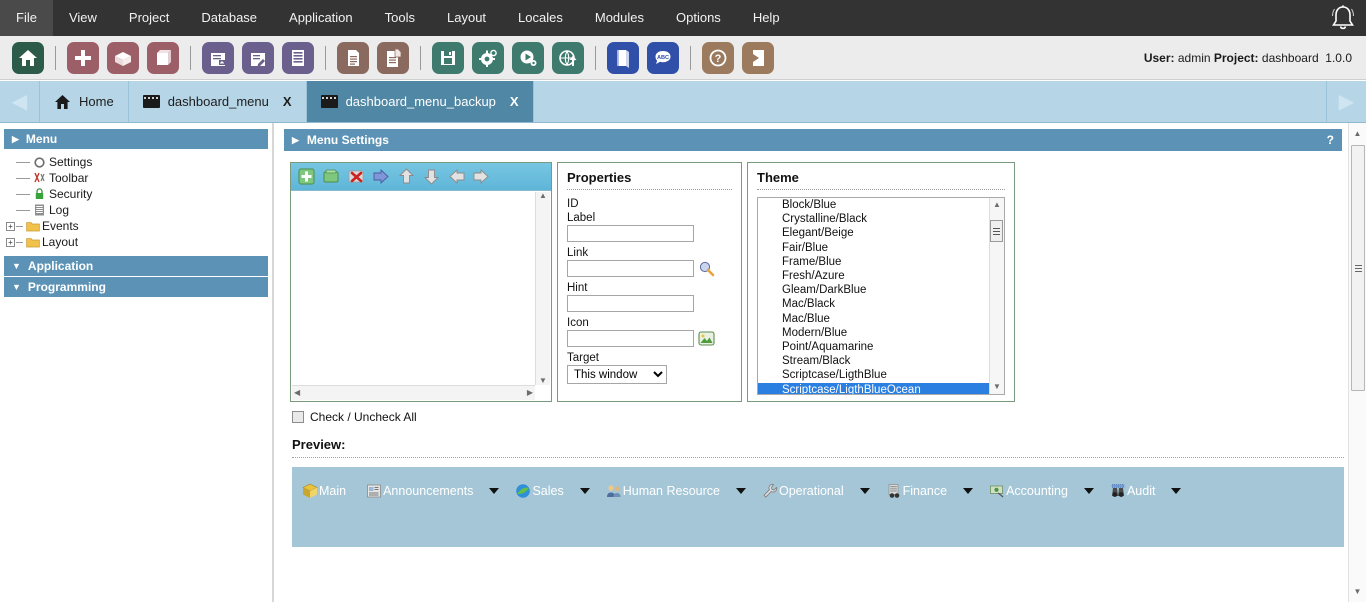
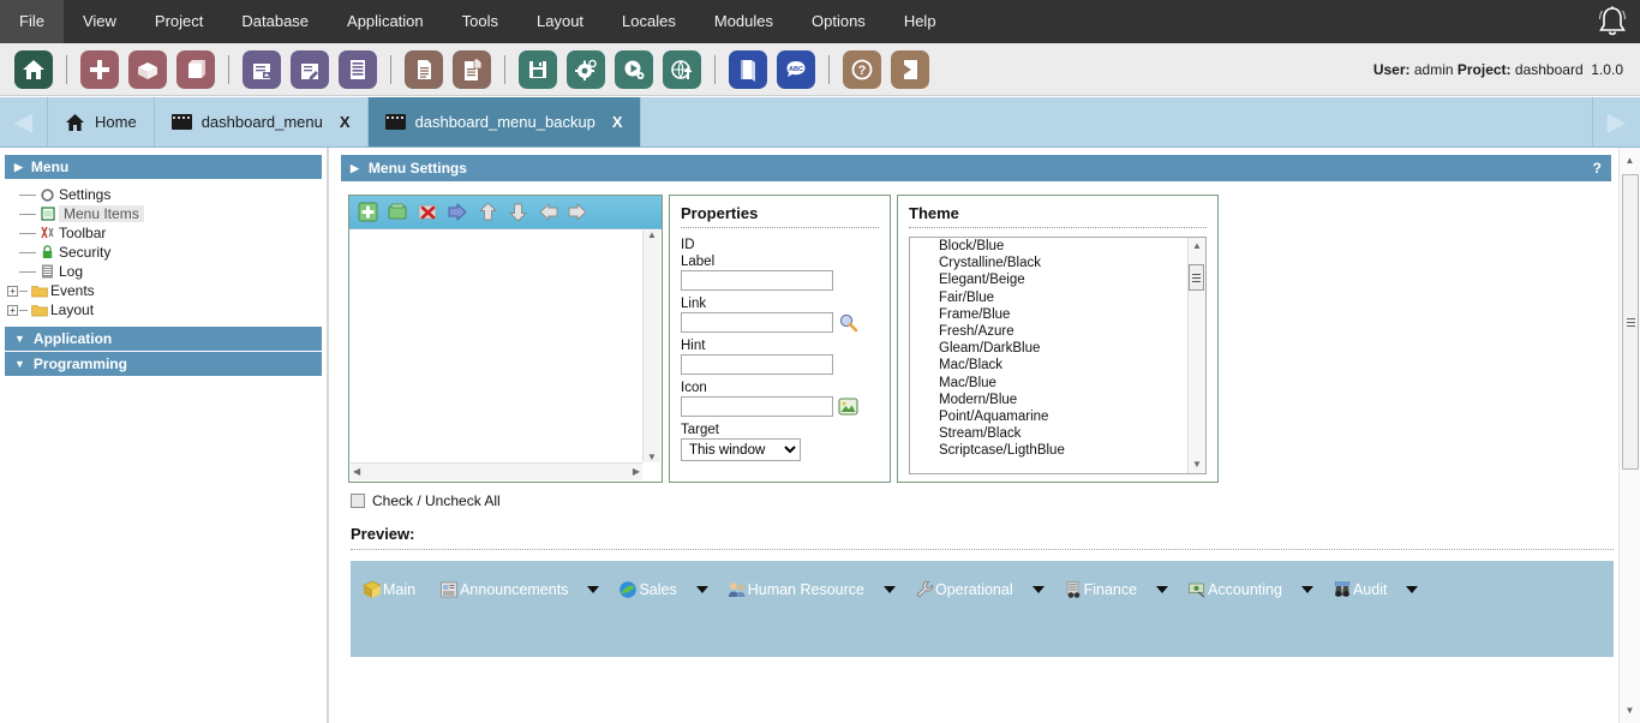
  File
  View
  Project
  Database
  Application
  Tools
  Layout
  Locales
  Modules
  Options
  Help
  ?
  User: admin Project: dashboard 1.0.0
  ◀
  Home
  dashboard_menu
  X
  dashboard_menu_backup
  X
  ▶
  ▶
  Menu
  Settings
+ Menu Items
  Toolbar
  Security
  Log
  +
  Events
  +
  Layout
  ▼
  Application
  ▼
  Programming
  ▶
  Menu Settings
  ?
  ▲
  ▼
  ◀
  ▶
  Properties
  ID
  Label
  Link
  Hint
  Icon
  Target
  This window
  Theme
  Block/Blue
  Crystalline/Black
  Elegant/Beige
  Fair/Blue
  Frame/Blue
  Fresh/Azure
  Gleam/DarkBlue
  Mac/Black
  Mac/Blue
  Modern/Blue
  Point/Aquamarine
  Stream/Black
  Scriptcase/LigthBlue
- Scriptcase/LigthBlueOcean
  ▲
  ▼
  Check / Uncheck All
  Preview:
  Main
  Announcements
  Sales
  Human Resource
  Operational
  Finance
  Accounting
  Audit
  ▲
  ▼
